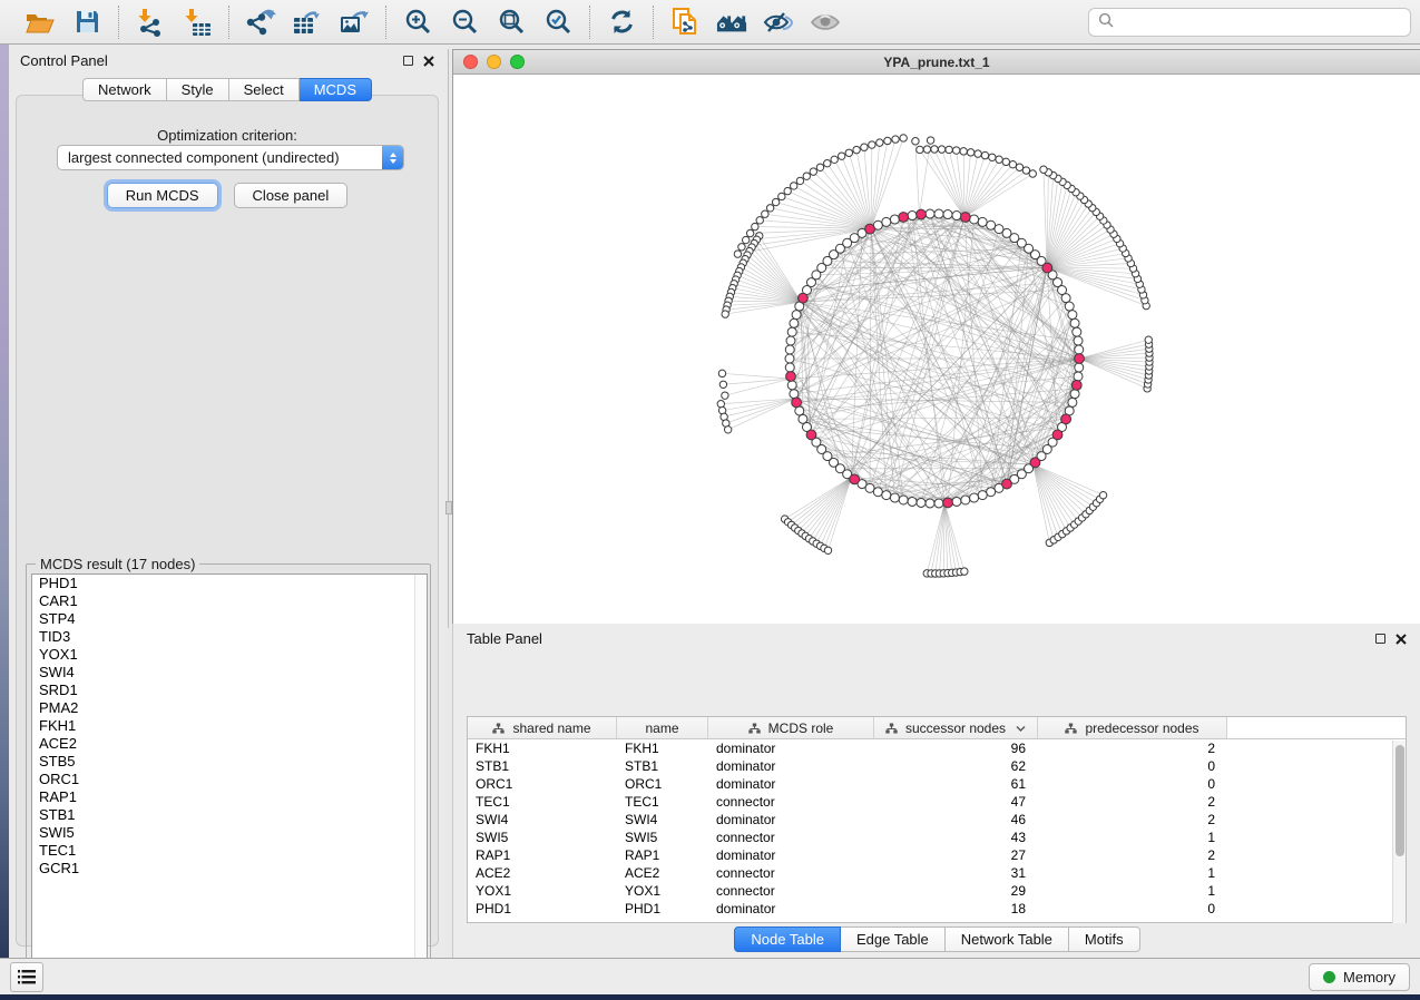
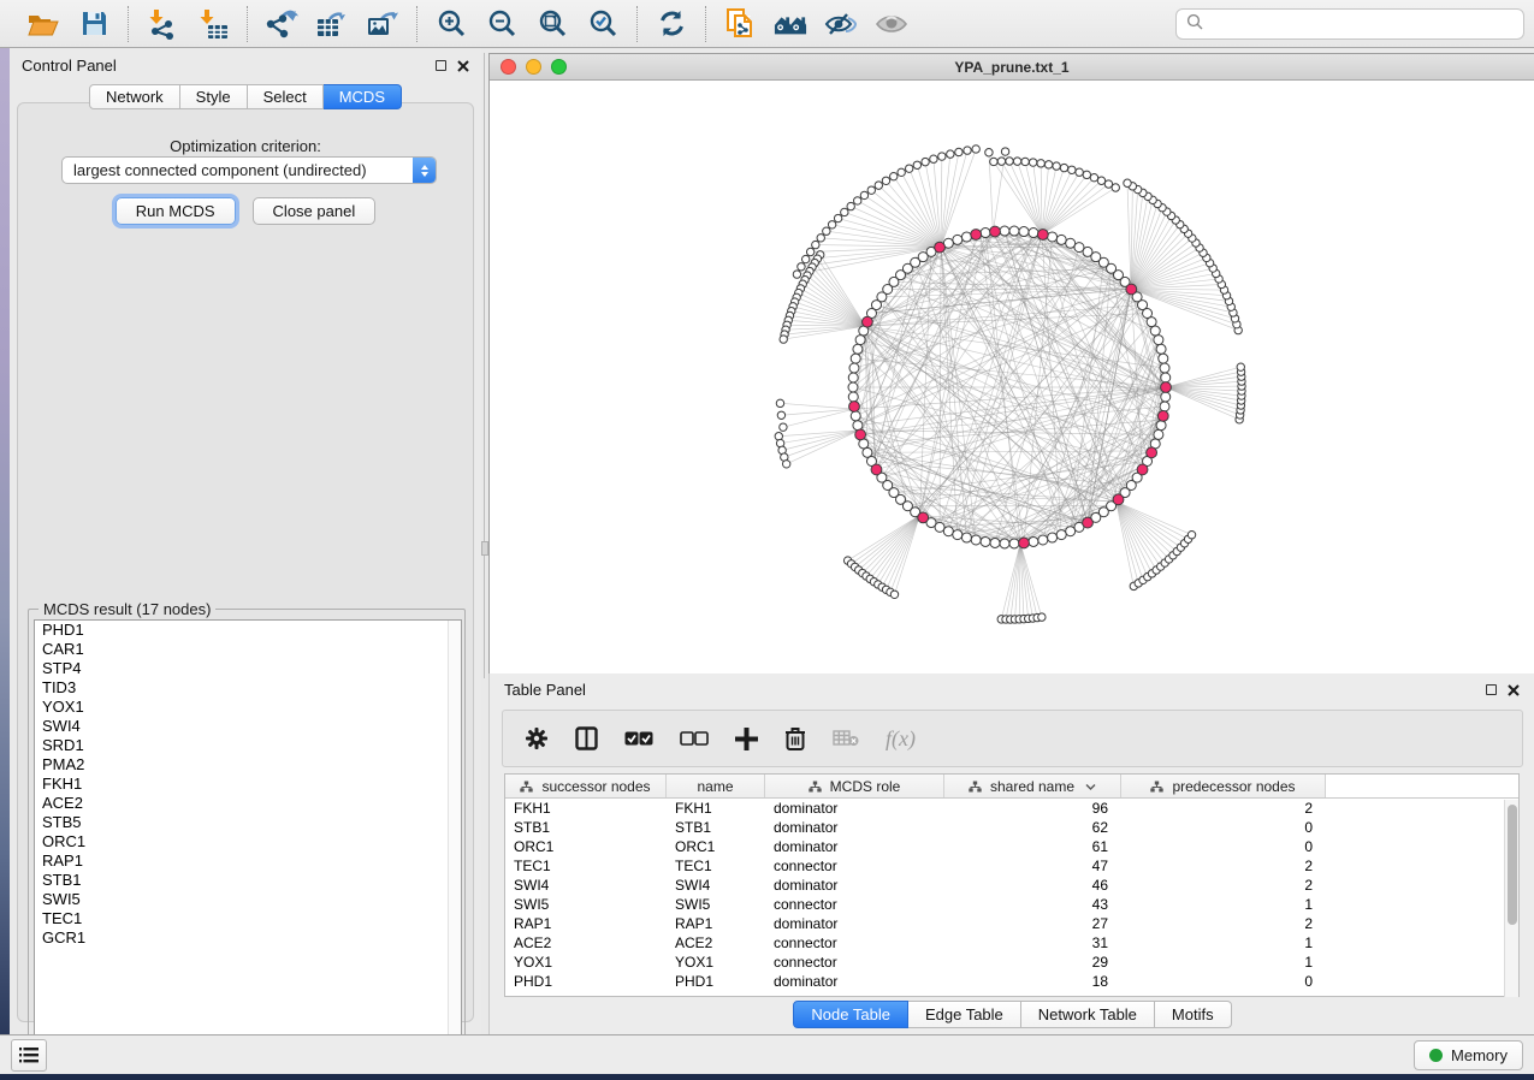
  Control Panel
  Network
  Style
  Select
  MCDS
  Optimization criterion:
  largest connected component (undirected)
  Run MCDS
  Close panel
  MCDS result (17 nodes)
  PHD1
  CAR1
  STP4
  TID3
  YOX1
  SWI4
  SRD1
  PMA2
  FKH1
  ACE2
  STB5
  ORC1
  RAP1
  STB1
  SWI5
  TEC1
  GCR1
  YPA_prune.txt_1
  Table Panel
+ f(x)
- shared name
+ successor nodes
  name
  MCDS role
- successor nodes
+ shared name
  predecessor nodes
  FKH1
  FKH1
  dominator
  96
  2
  STB1
  STB1
  dominator
  62
  0
  ORC1
  ORC1
  dominator
  61
  0
  TEC1
  TEC1
  connector
  47
  2
  SWI4
  SWI4
  dominator
  46
  2
  SWI5
  SWI5
  connector
  43
  1
  RAP1
  RAP1
  dominator
  27
  2
  ACE2
  ACE2
  connector
  31
  1
  YOX1
  YOX1
  connector
  29
  1
  PHD1
  PHD1
  dominator
  18
  0
  Node Table
  Edge Table
  Network Table
  Motifs
  Memory
